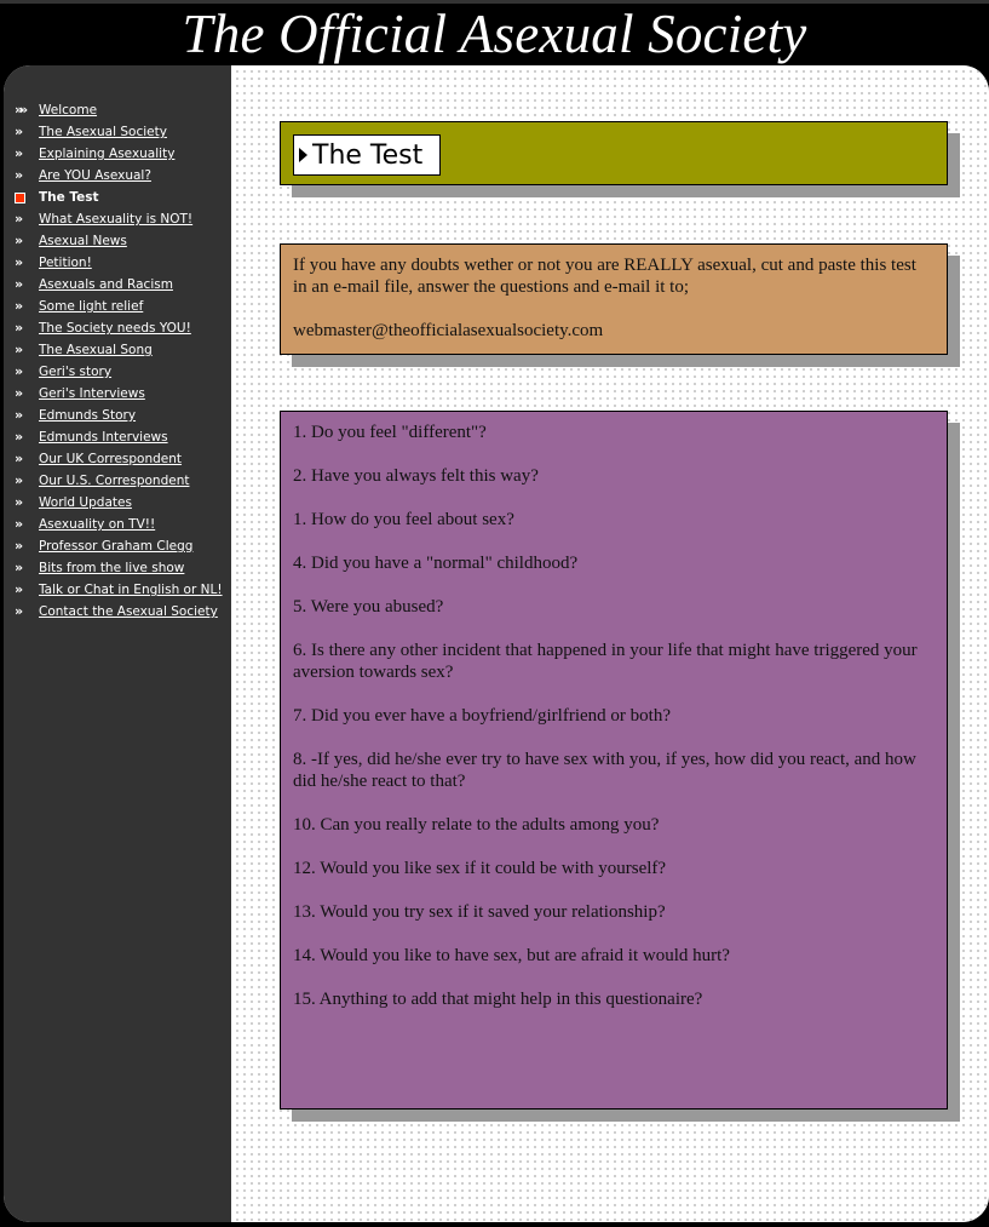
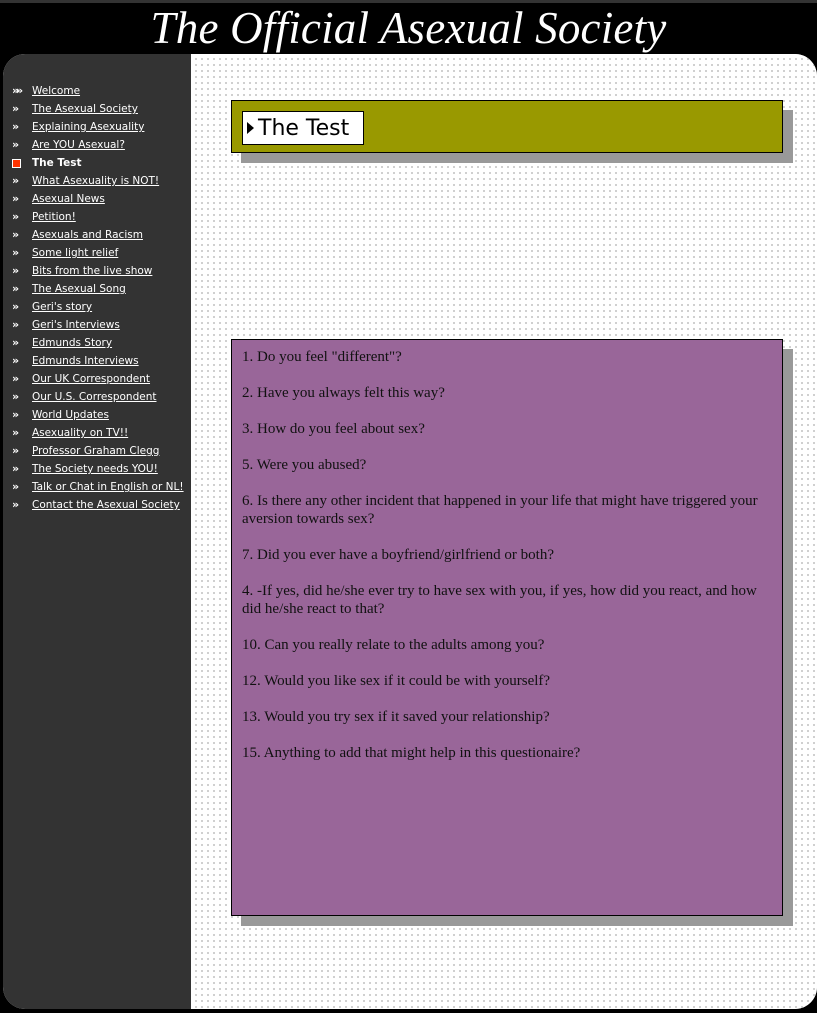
  The Official Asexual Society
  »
  »
  Welcome
  »
  The Asexual Society
  »
  Explaining Asexuality
  »
  Are YOU Asexual?
  The Test
  »
  What Asexuality is NOT!
  »
  Asexual News
  »
  Petition!
  »
  Asexuals and Racism
  »
  Some light relief
  »
- The Society needs YOU!
+ Bits from the live show
  »
  The Asexual Song
  »
  Geri's story
  »
  Geri's Interviews
  »
  Edmunds Story
  »
  Edmunds Interviews
  »
  Our UK Correspondent
  »
  Our U.S. Correspondent
  »
  World Updates
  »
  Asexuality on TV!!
  »
  Professor Graham Clegg
  »
- Bits from the live show
+ The Society needs YOU!
  »
  Talk or Chat in English or NL!
  »
  Contact the Asexual Society
  The Test
- If you have any doubts wether or not you are REALLY asexual, cut and paste this test in an e-mail file, answer the questions and e-mail it to;
- webmaster@theofficialasexualsociety.com
  1. Do you feel "different"?
  2. Have you always felt this way?
- 1. How do you feel about sex?
+ 3. How do you feel about sex?
- 4. Did you have a "normal" childhood?
  5. Were you abused?
  6. Is there any other incident that happened in your life that might have triggered your aversion towards sex?
  7. Did you ever have a boyfriend/girlfriend or both?
- 8. -If yes, did he/she ever try to have sex with you, if yes, how did you react, and how did he/she react to that?
+ 4. -If yes, did he/she ever try to have sex with you, if yes, how did you react, and how did he/she react to that?
  10. Can you really relate to the adults among you?
  12. Would you like sex if it could be with yourself?
  13. Would you try sex if it saved your relationship?
- 14. Would you like to have sex, but are afraid it would hurt?
  15. Anything to add that might help in this questionaire?
